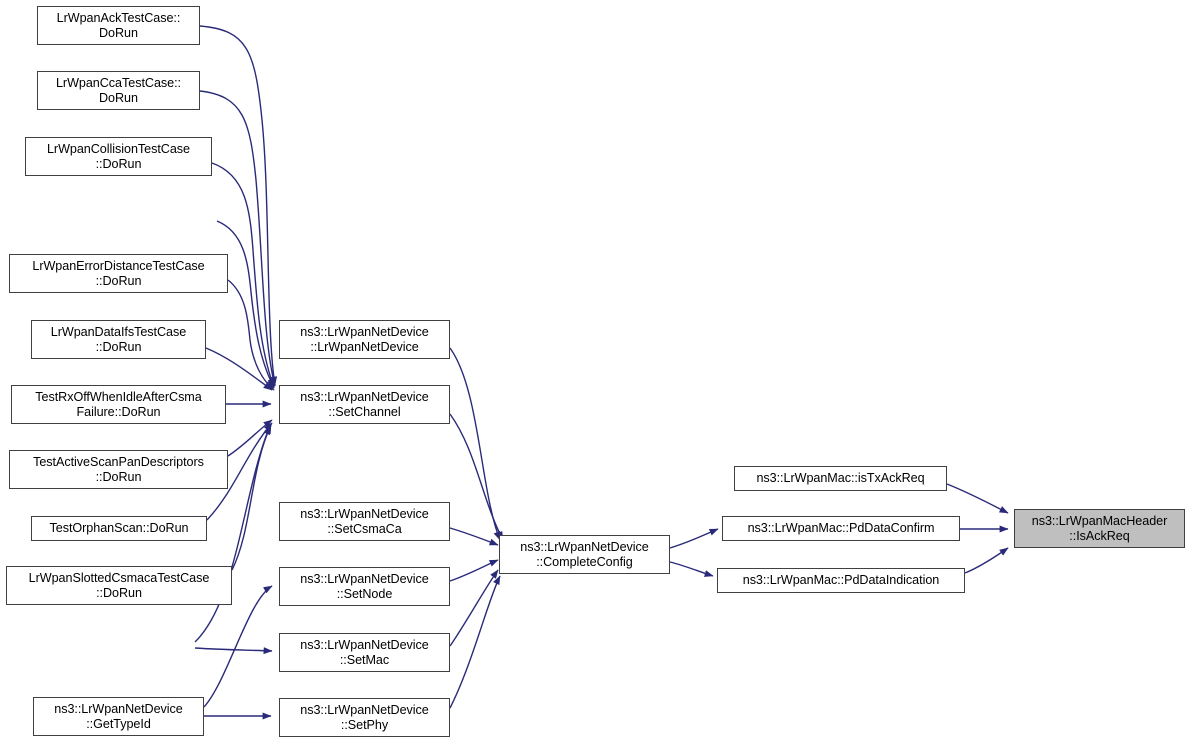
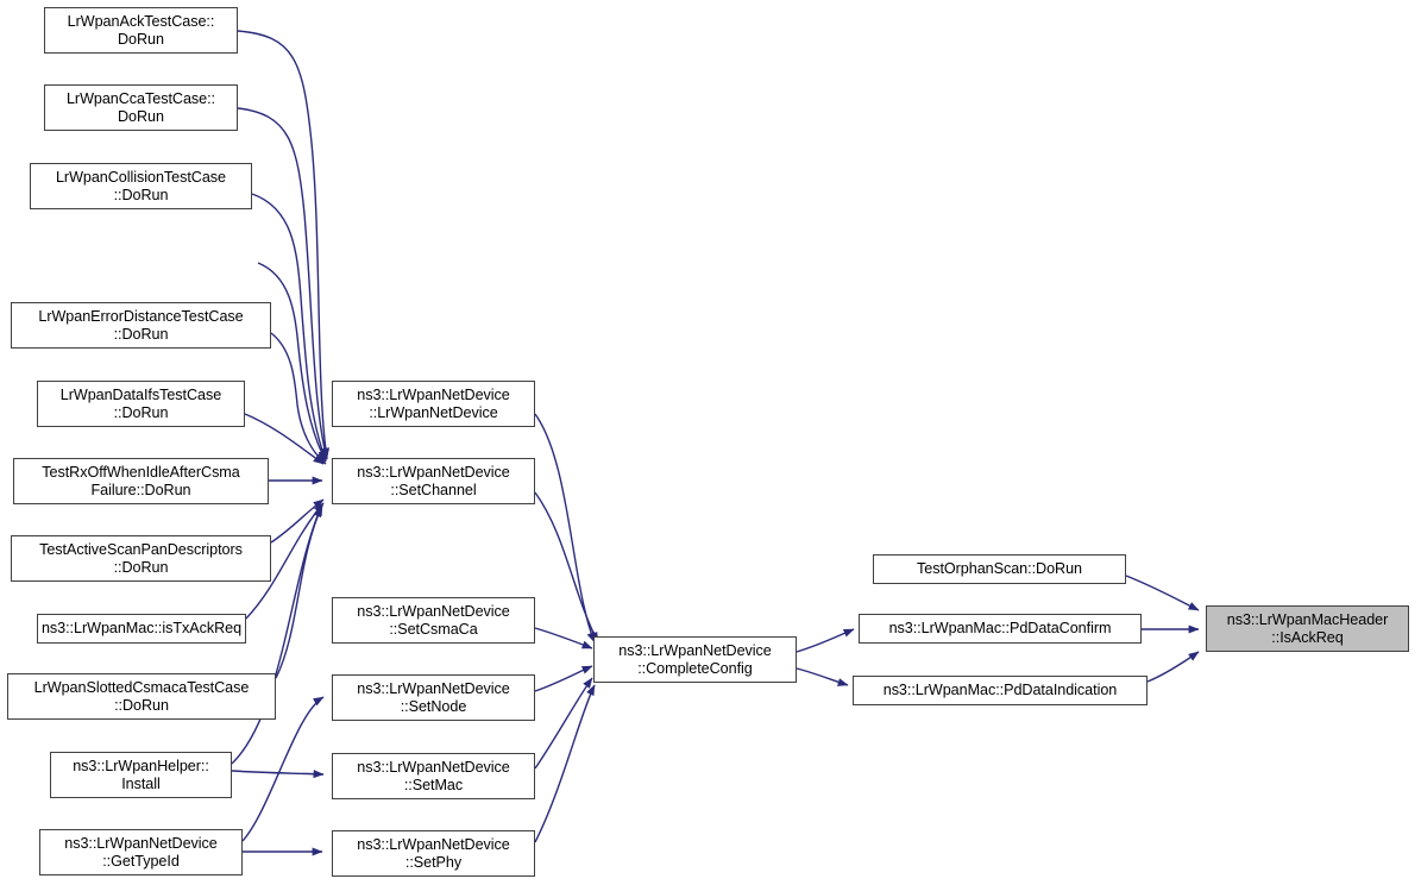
  LrWpanAckTestCase::
  DoRun
  LrWpanCcaTestCase::
  DoRun
  LrWpanCollisionTestCase
  ::DoRun
  LrWpanErrorDistanceTestCase
  ::DoRun
  LrWpanDataIfsTestCase
  ::DoRun
  TestRxOffWhenIdleAfterCsma
  Failure::DoRun
  TestActiveScanPanDescriptors
  ::DoRun
- TestOrphanScan::DoRun
+ ns3::LrWpanMac::isTxAckReq
  LrWpanSlottedCsmacaTestCase
  ::DoRun
+ ns3::LrWpanHelper::
+ Install
  ns3::LrWpanNetDevice
  ::GetTypeId
  ns3::LrWpanNetDevice
  ::LrWpanNetDevice
  ns3::LrWpanNetDevice
  ::SetChannel
  ns3::LrWpanNetDevice
  ::SetCsmaCa
  ns3::LrWpanNetDevice
  ::SetNode
  ns3::LrWpanNetDevice
  ::SetMac
  ns3::LrWpanNetDevice
  ::SetPhy
  ns3::LrWpanNetDevice
  ::CompleteConfig
- ns3::LrWpanMac::isTxAckReq
+ TestOrphanScan::DoRun
  ns3::LrWpanMac::PdDataConfirm
  ns3::LrWpanMac::PdDataIndication
  ns3::LrWpanMacHeader
  ::IsAckReq
